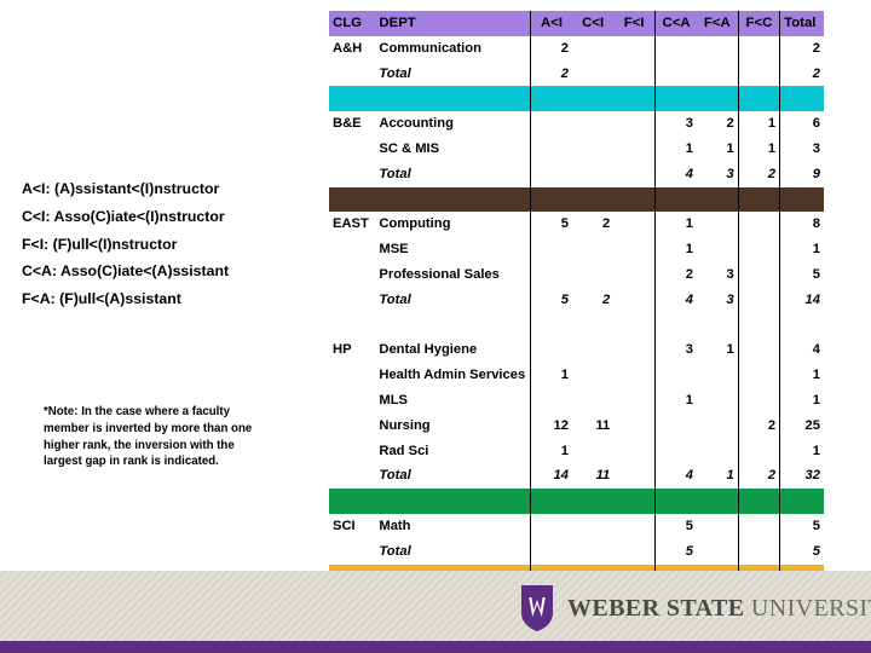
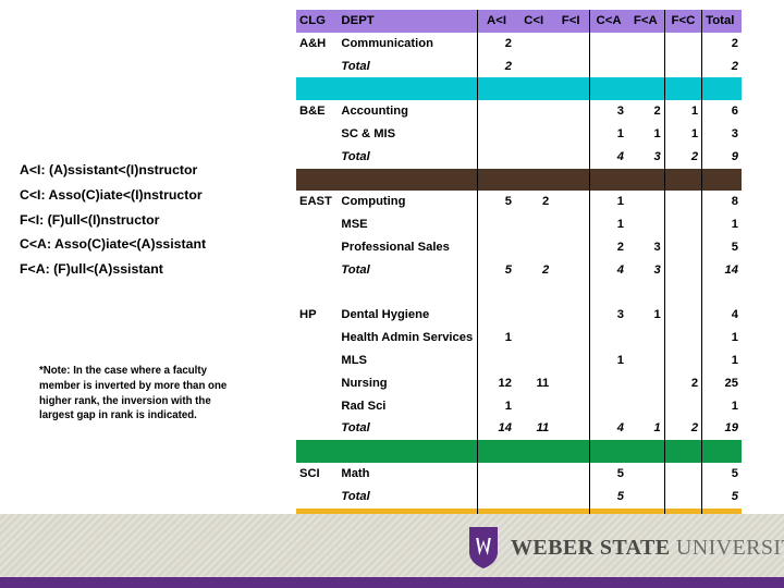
  A<I: (A)ssistant<(I)nstructor
  C<I: Asso(C)iate<(I)nstructor
  F<I: (F)ull<(I)nstructor
  C<A: Asso(C)iate<(A)ssistant
  F<A: (F)ull<(A)ssistant
  *Note: In the case where a faculty member is inverted by more than one higher rank, the inversion with the largest gap in rank is indicated.
  CLG	DEPT	A<I	C<I	F<I	C<A	F<A	F<C	Total
  A&H	Communication	2						2
  	Total	2						2
  B&E	Accounting				3	2	1	6
  	SC & MIS				1	1	1	3
  	Total				4	3	2	9
  EAST	Computing	5	2		1			8
  	MSE				1			1
  	Professional Sales				2	3		5
  	Total	5	2		4	3		14
  HP	Dental Hygiene				3	1		4
  	Health Admin Services	1						1
  	MLS				1			1
  	Nursing	12	11				2	25
  	Rad Sci	1						1
- 	Total	14	11		4	1	2	32
+ 	Total	14	11		4	1	2	19
  SCI	Math				5			5
  	Total				5			5
  WEBER STATE UNIVERSI
